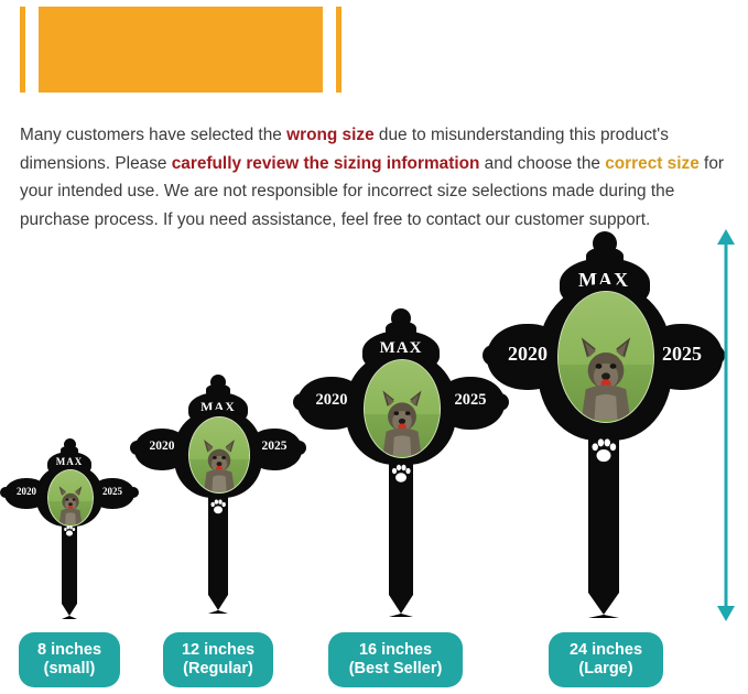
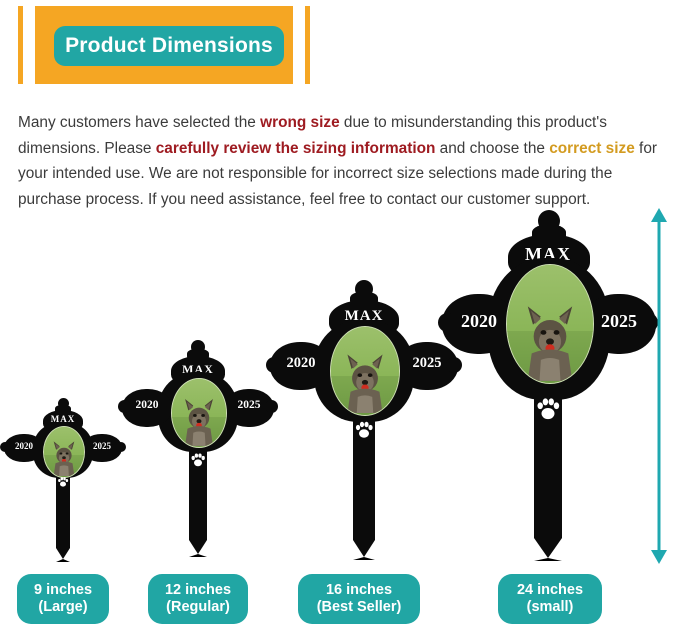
+ Product Dimensions
  Many customers have selected the wrong size due to misunderstanding this product's dimensions. Please carefully review the sizing information and choose the correct size for your intended use. We are not responsible for incorrect size selections made during the purchase process. If you need assistance, feel free to contact our customer support.
  MAX
  2020
  2025
- 8 inches
+ 9 inches
- (small)
+ (Large)
  MAX
  2020
  2025
  12 inches
  (Regular)
  MAX
  2020
  2025
  16 inches
  (Best Seller)
  MAX
  2020
  2025
  24 inches
- (Large)
+ (small)
